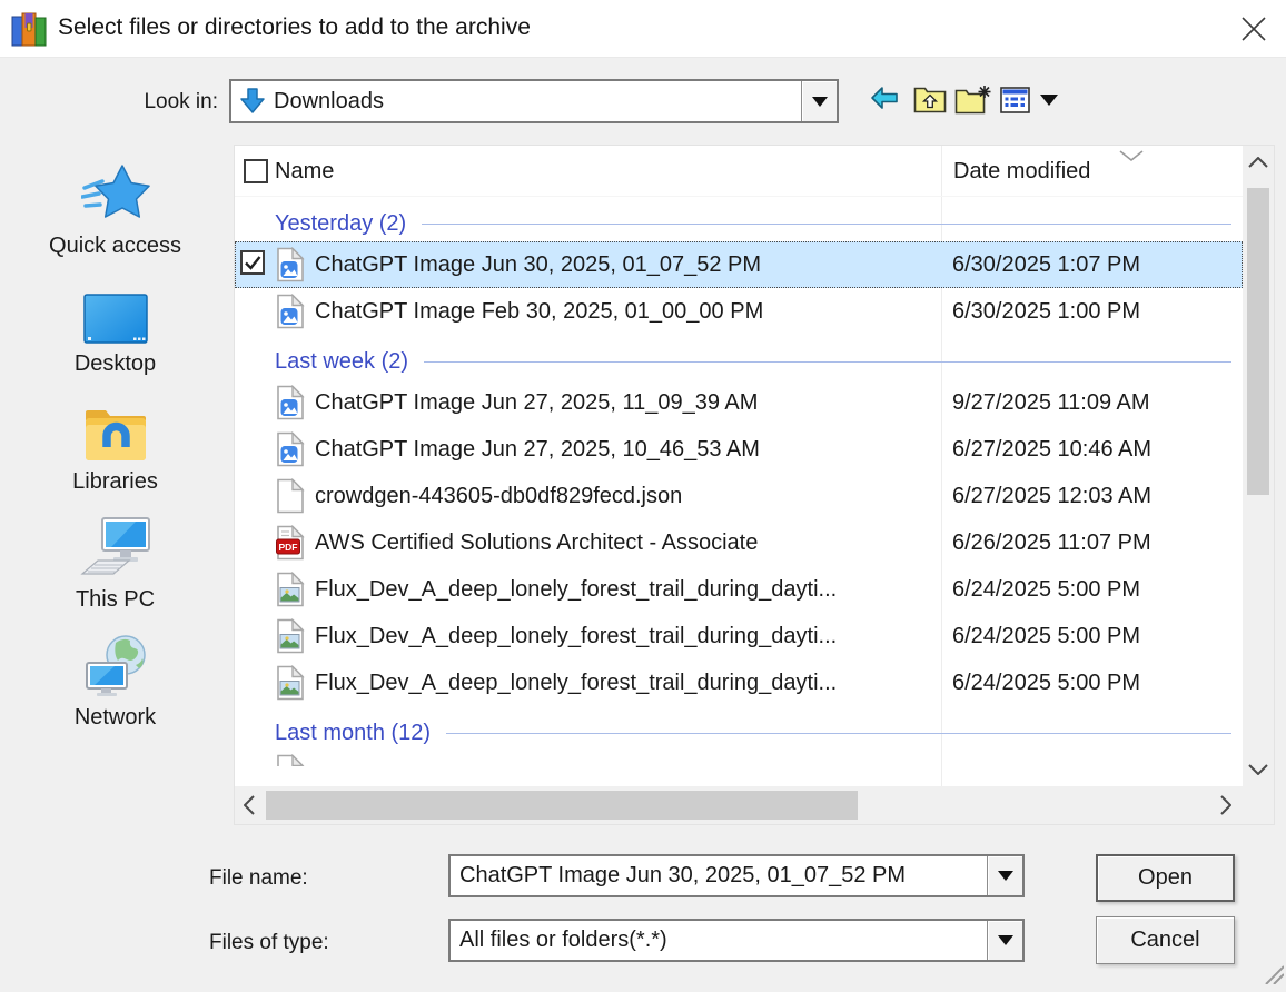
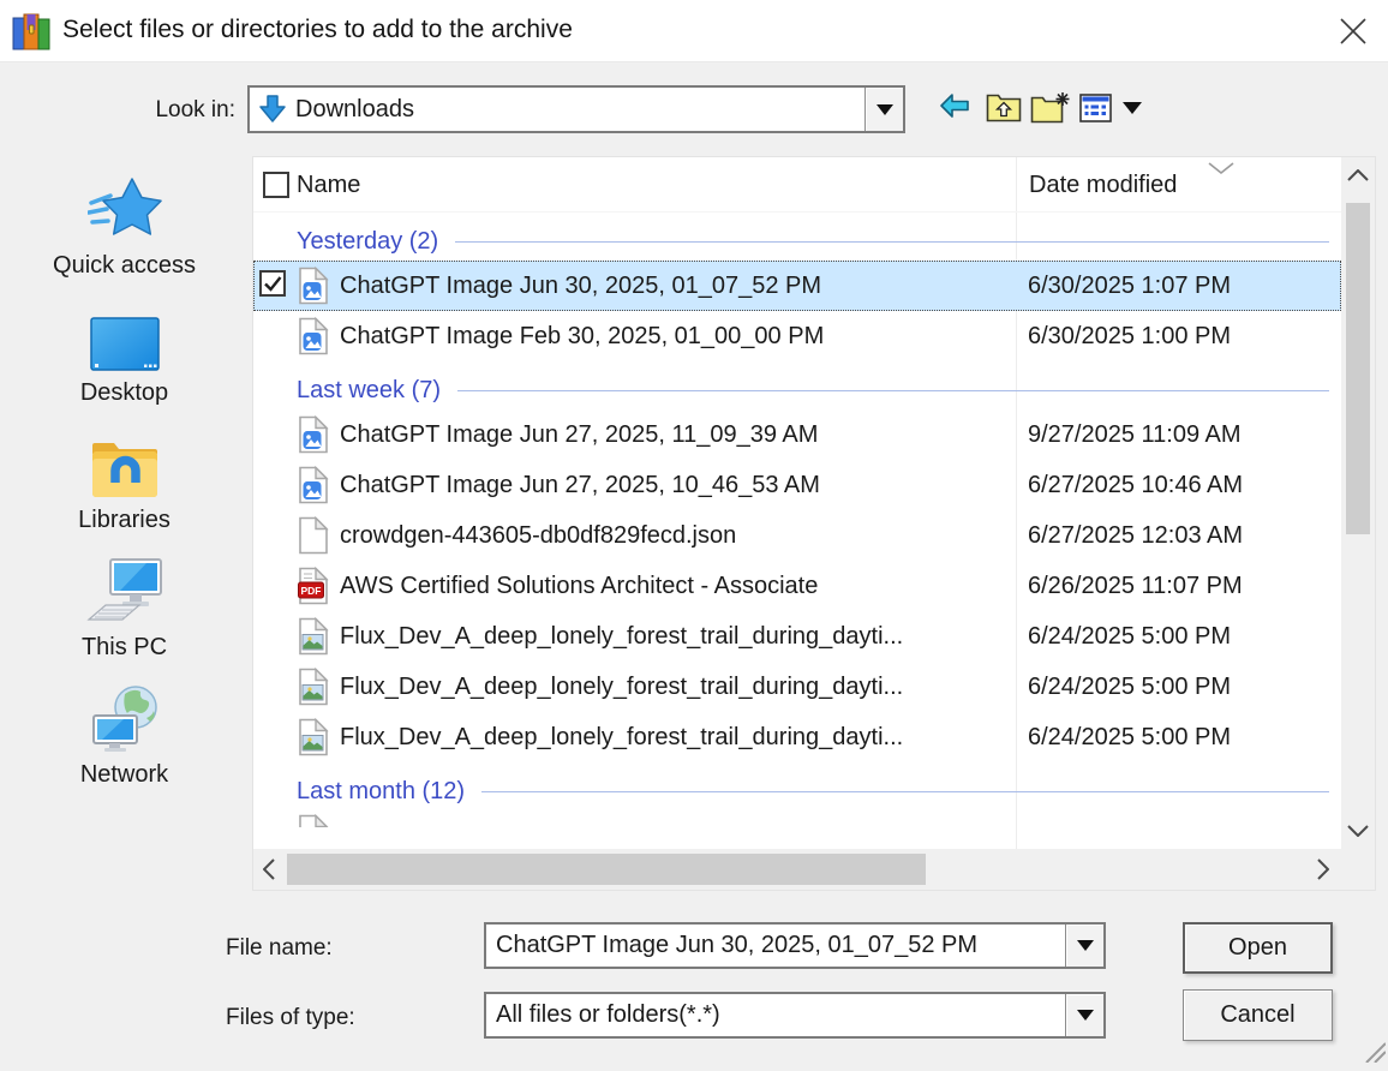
  Select files or directories to add to the archive
  Look in:
  Downloads
  Quick access
  Desktop
  Libraries
  This PC
  Network
  Name
  Date modified
  Yesterday (2)
  ChatGPT Image Jun 30, 2025, 01_07_52 PM
  6/30/2025 1:07 PM
  ChatGPT Image Feb 30, 2025, 01_00_00 PM
  6/30/2025 1:00 PM
- Last week (2)
+ Last week (7)
  ChatGPT Image Jun 27, 2025, 11_09_39 AM
  9/27/2025 11:09 AM
  ChatGPT Image Jun 27, 2025, 10_46_53 AM
  6/27/2025 10:46 AM
  crowdgen-443605-db0df829fecd.json
  6/27/2025 12:03 AM
  PDF
  AWS Certified Solutions Architect - Associate
  6/26/2025 11:07 PM
  Flux_Dev_A_deep_lonely_forest_trail_during_dayti...
  6/24/2025 5:00 PM
  Flux_Dev_A_deep_lonely_forest_trail_during_dayti...
  6/24/2025 5:00 PM
  Flux_Dev_A_deep_lonely_forest_trail_during_dayti...
  6/24/2025 5:00 PM
  Last month (12)
  File name:
  ChatGPT Image Jun 30, 2025, 01_07_52 PM
  Open
  Files of type:
  All files or folders(*.*)
  Cancel
